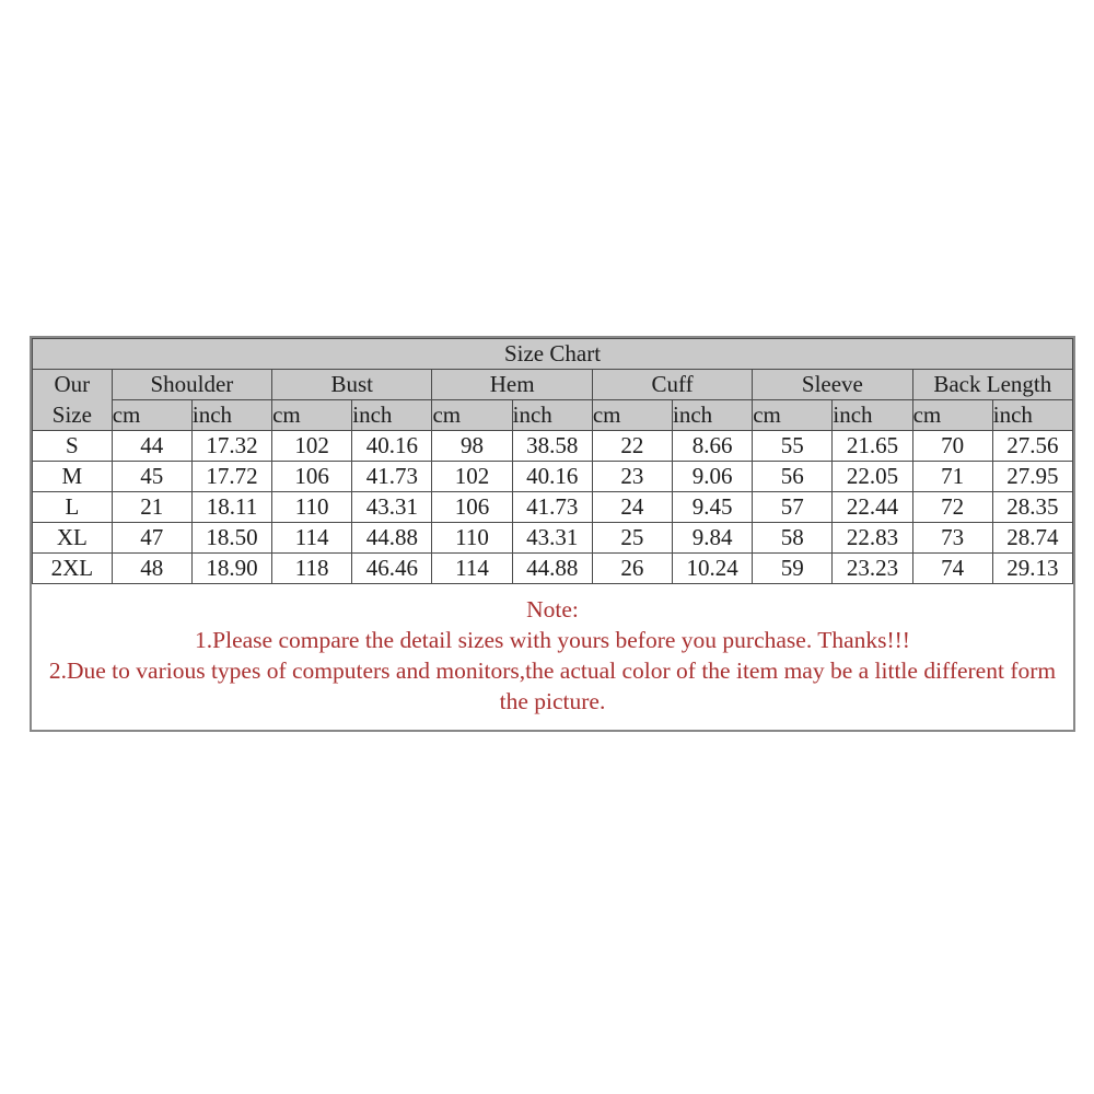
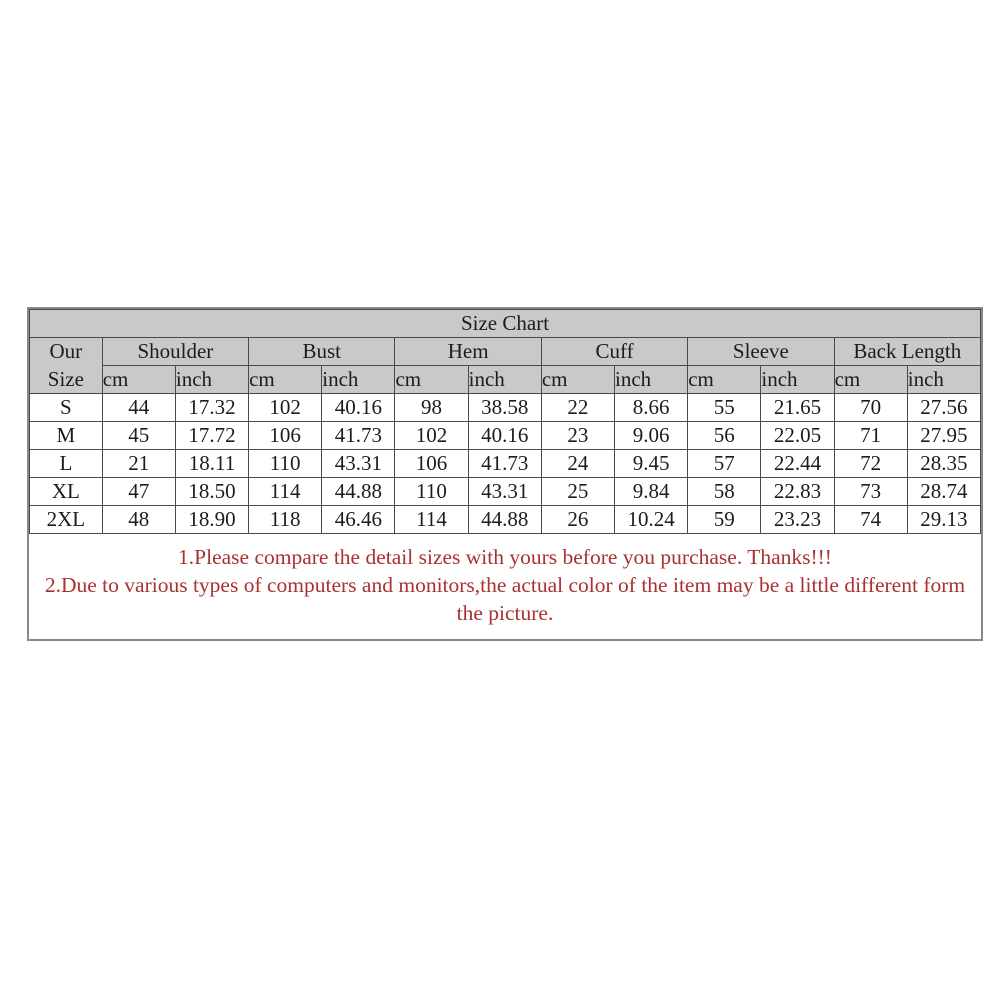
  Size Chart
  Our Size	Shoulder	Bust	Hem	Cuff	Sleeve	Back Length
  cm	inch	cm	inch	cm	inch	cm	inch	cm	inch	cm	inch
  S	44	17.32	102	40.16	98	38.58	22	8.66	55	21.65	70	27.56
  M	45	17.72	106	41.73	102	40.16	23	9.06	56	22.05	71	27.95
  L	21	18.11	110	43.31	106	41.73	24	9.45	57	22.44	72	28.35
  XL	47	18.50	114	44.88	110	43.31	25	9.84	58	22.83	73	28.74
  2XL	48	18.90	118	46.46	114	44.88	26	10.24	59	23.23	74	29.13
- Note:
  1.Please compare the detail sizes with yours before you purchase. Thanks!!!
  2.Due to various types of computers and monitors,the actual color of the item may be a little different form the picture.
